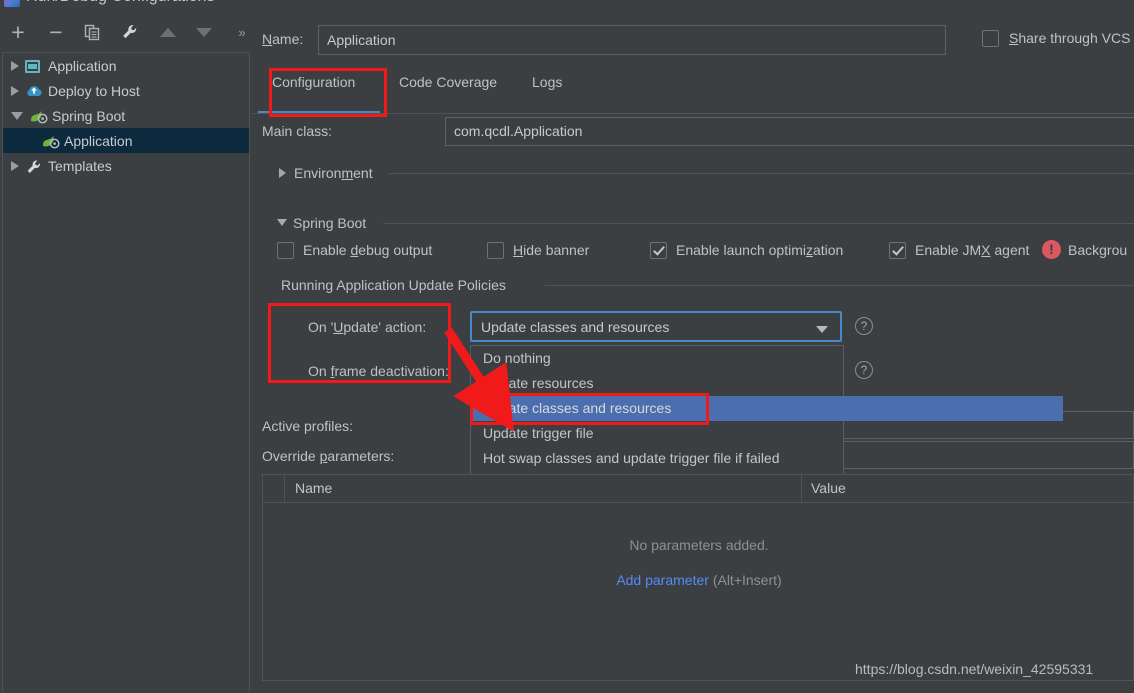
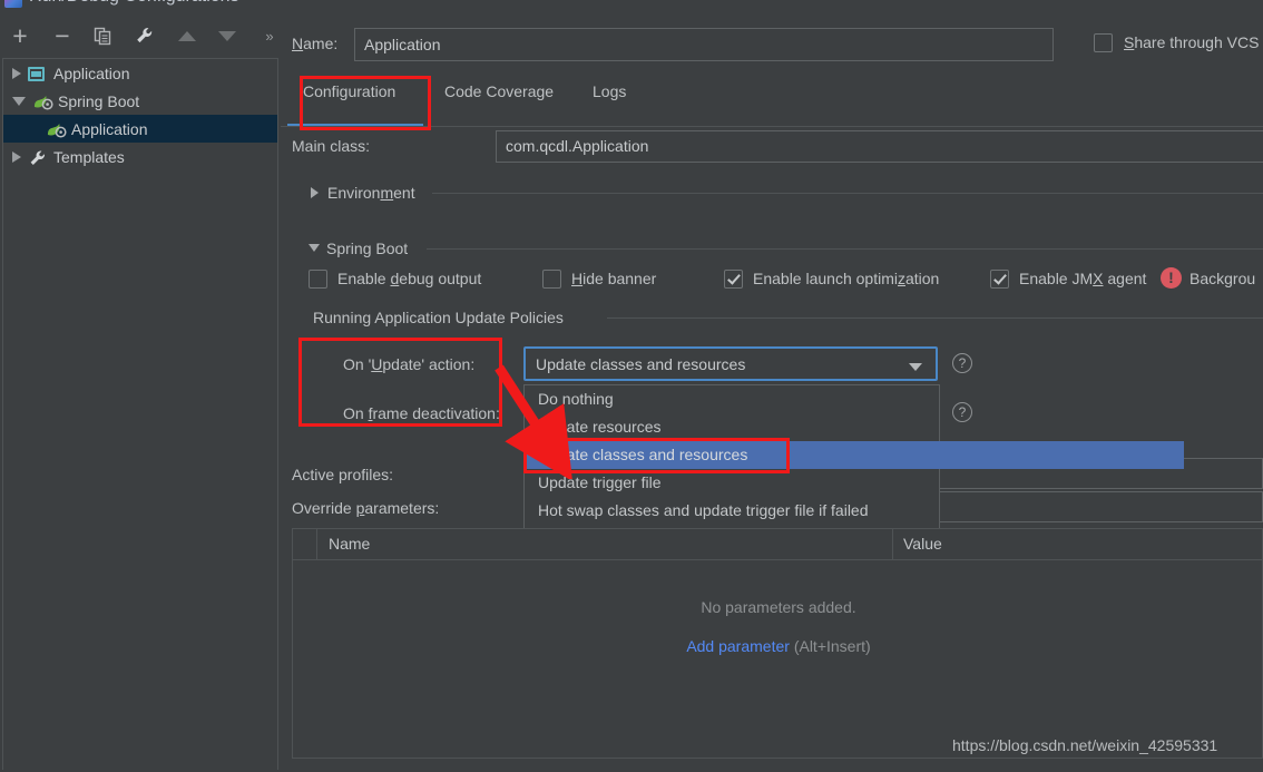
  +
  −
  »
  Application
- Deploy to Host
  Spring Boot
  Application
  Templates
  Name:
  Application
  Share through VCS
  Configuration
  Code Coverage
  Logs
  Main class:
  com.qcdl.Application
  Environment
  Spring Boot
  Enable debug output
  Hide banner
  Enable launch optimization
  Enable JMX agent
  !
  Backgrou
  Running Application Update Policies
  On 'Update' action:
  On frame deactivation:
  Active profiles:
  Override parameters:
  Update classes and resources
  ?
  ?
  Do nothing
  Update resources
  Update classes and resources
  Update trigger file
  Hot swap classes and update trigger file if failed
  Name
  Value
  No parameters added.
  Add parameter (Alt+Insert)
  https://blog.csdn.net/weixin_42595331
